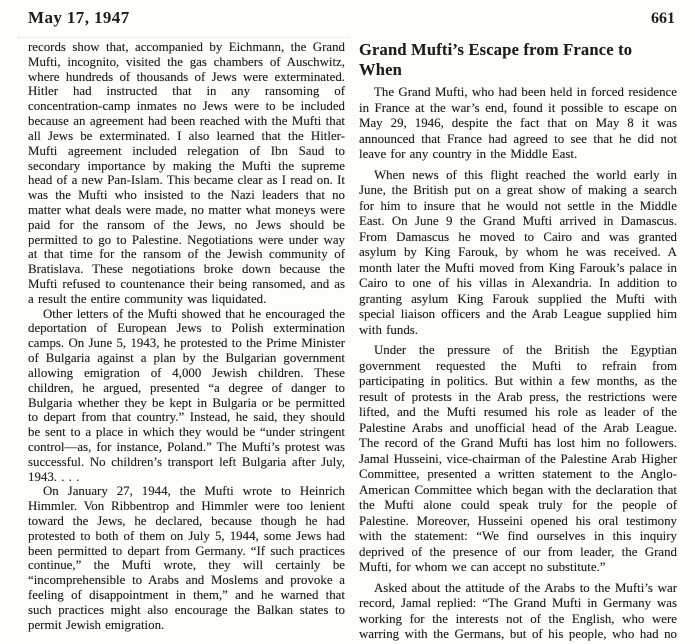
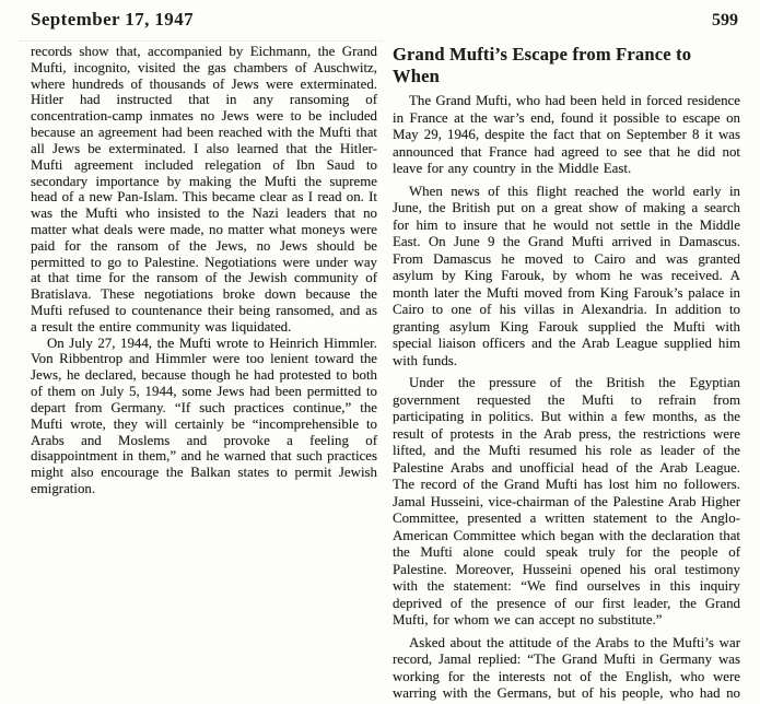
- May 17, 1947
+ September 17, 1947
- 661
+ 599
  records show that, accompanied by Eichmann, the Grand Mufti, incognito, visited the gas chambers of Auschwitz, where hundreds of thousands of Jews were exterminated. Hitler had instructed that in any ransoming of concentration-camp inmates no Jews were to be included because an agreement had been reached with the Mufti that all Jews be exterminated. I also learned that the Hitler-Mufti agreement included relegation of Ibn Saud to secondary importance by making the Mufti the supreme head of a new Pan-Islam. This became clear as I read on. It was the Mufti who insisted to the Nazi leaders that no matter what deals were made, no matter what moneys were paid for the ransom of the Jews, no Jews should be permitted to go to Palestine. Negotiations were under way at that time for the ransom of the Jewish community of Bratislava. These negotiations broke down because the Mufti refused to countenance their being ransomed, and as a result the entire community was liquidated.
- Other letters of the Mufti showed that he encouraged the deportation of European Jews to Polish extermination camps. On June 5, 1943, he protested to the Prime Minister of Bulgaria against a plan by the Bulgarian government allowing emigration of 4,000 Jewish children. These children, he argued, presented “a degree of danger to Bulgaria whether they be kept in Bulgaria or be permitted to depart from that country.” Instead, he said, they should be sent to a place in which they would be “under stringent control—as, for instance, Poland.” The Mufti’s protest was successful. No children’s transport left Bulgaria after July, 1943. . . .
- On January 27, 1944, the Mufti wrote to Heinrich Himmler. Von Ribbentrop and Himmler were too lenient toward the Jews, he declared, because though he had protested to both of them on July 5, 1944, some Jews had been permitted to depart from Germany. “If such practices continue,” the Mufti wrote, they will certainly be “incomprehensible to Arabs and Moslems and provoke a feeling of disappointment in them,” and he warned that such practices might also encourage the Balkan states to permit Jewish emigration.
+ On July 27, 1944, the Mufti wrote to Heinrich Himmler. Von Ribbentrop and Himmler were too lenient toward the Jews, he declared, because though he had protested to both of them on July 5, 1944, some Jews had been permitted to depart from Germany. “If such practices continue,” the Mufti wrote, they will certainly be “incomprehensible to Arabs and Moslems and provoke a feeling of disappointment in them,” and he warned that such practices might also encourage the Balkan states to permit Jewish emigration.
  Grand Mufti’s Escape from France to When
- The Grand Mufti, who had been held in forced residence in France at the war’s end, found it possible to escape on May 29, 1946, despite the fact that on May 8 it was announced that France had agreed to see that he did not leave for any country in the Middle East.
+ The Grand Mufti, who had been held in forced residence in France at the war’s end, found it possible to escape on May 29, 1946, despite the fact that on September 8 it was announced that France had agreed to see that he did not leave for any country in the Middle East.
  When news of this flight reached the world early in June, the British put on a great show of making a search for him to insure that he would not settle in the Middle East. On June 9 the Grand Mufti arrived in Damascus. From Damascus he moved to Cairo and was granted asylum by King Farouk, by whom he was received. A month later the Mufti moved from King Farouk’s palace in Cairo to one of his villas in Alexandria. In addition to granting asylum King Farouk supplied the Mufti with special liaison officers and the Arab League supplied him with funds.
- Under the pressure of the British the Egyptian government requested the Mufti to refrain from participating in politics. But within a few months, as the result of protests in the Arab press, the restrictions were lifted, and the Mufti resumed his role as leader of the Palestine Arabs and unofficial head of the Arab League. The record of the Grand Mufti has lost him no followers. Jamal Husseini, vice-chairman of the Palestine Arab Higher Committee, presented a written statement to the Anglo-American Committee which began with the declaration that the Mufti alone could speak truly for the people of Palestine. Moreover, Husseini opened his oral testimony with the statement: “We find ourselves in this inquiry deprived of the presence of our from leader, the Grand Mufti, for whom we can accept no substitute.”
+ Under the pressure of the British the Egyptian government requested the Mufti to refrain from participating in politics. But within a few months, as the result of protests in the Arab press, the restrictions were lifted, and the Mufti resumed his role as leader of the Palestine Arabs and unofficial head of the Arab League. The record of the Grand Mufti has lost him no followers. Jamal Husseini, vice-chairman of the Palestine Arab Higher Committee, presented a written statement to the Anglo-American Committee which began with the declaration that the Mufti alone could speak truly for the people of Palestine. Moreover, Husseini opened his oral testimony with the statement: “We find ourselves in this inquiry deprived of the presence of our first leader, the Grand Mufti, for whom we can accept no substitute.”
  Asked about the attitude of the Arabs to the Mufti’s war record, Jamal replied: “The Grand Mufti in Germany was working for the interests not of the English, who were warring with the Germans, but of his people, who had no
